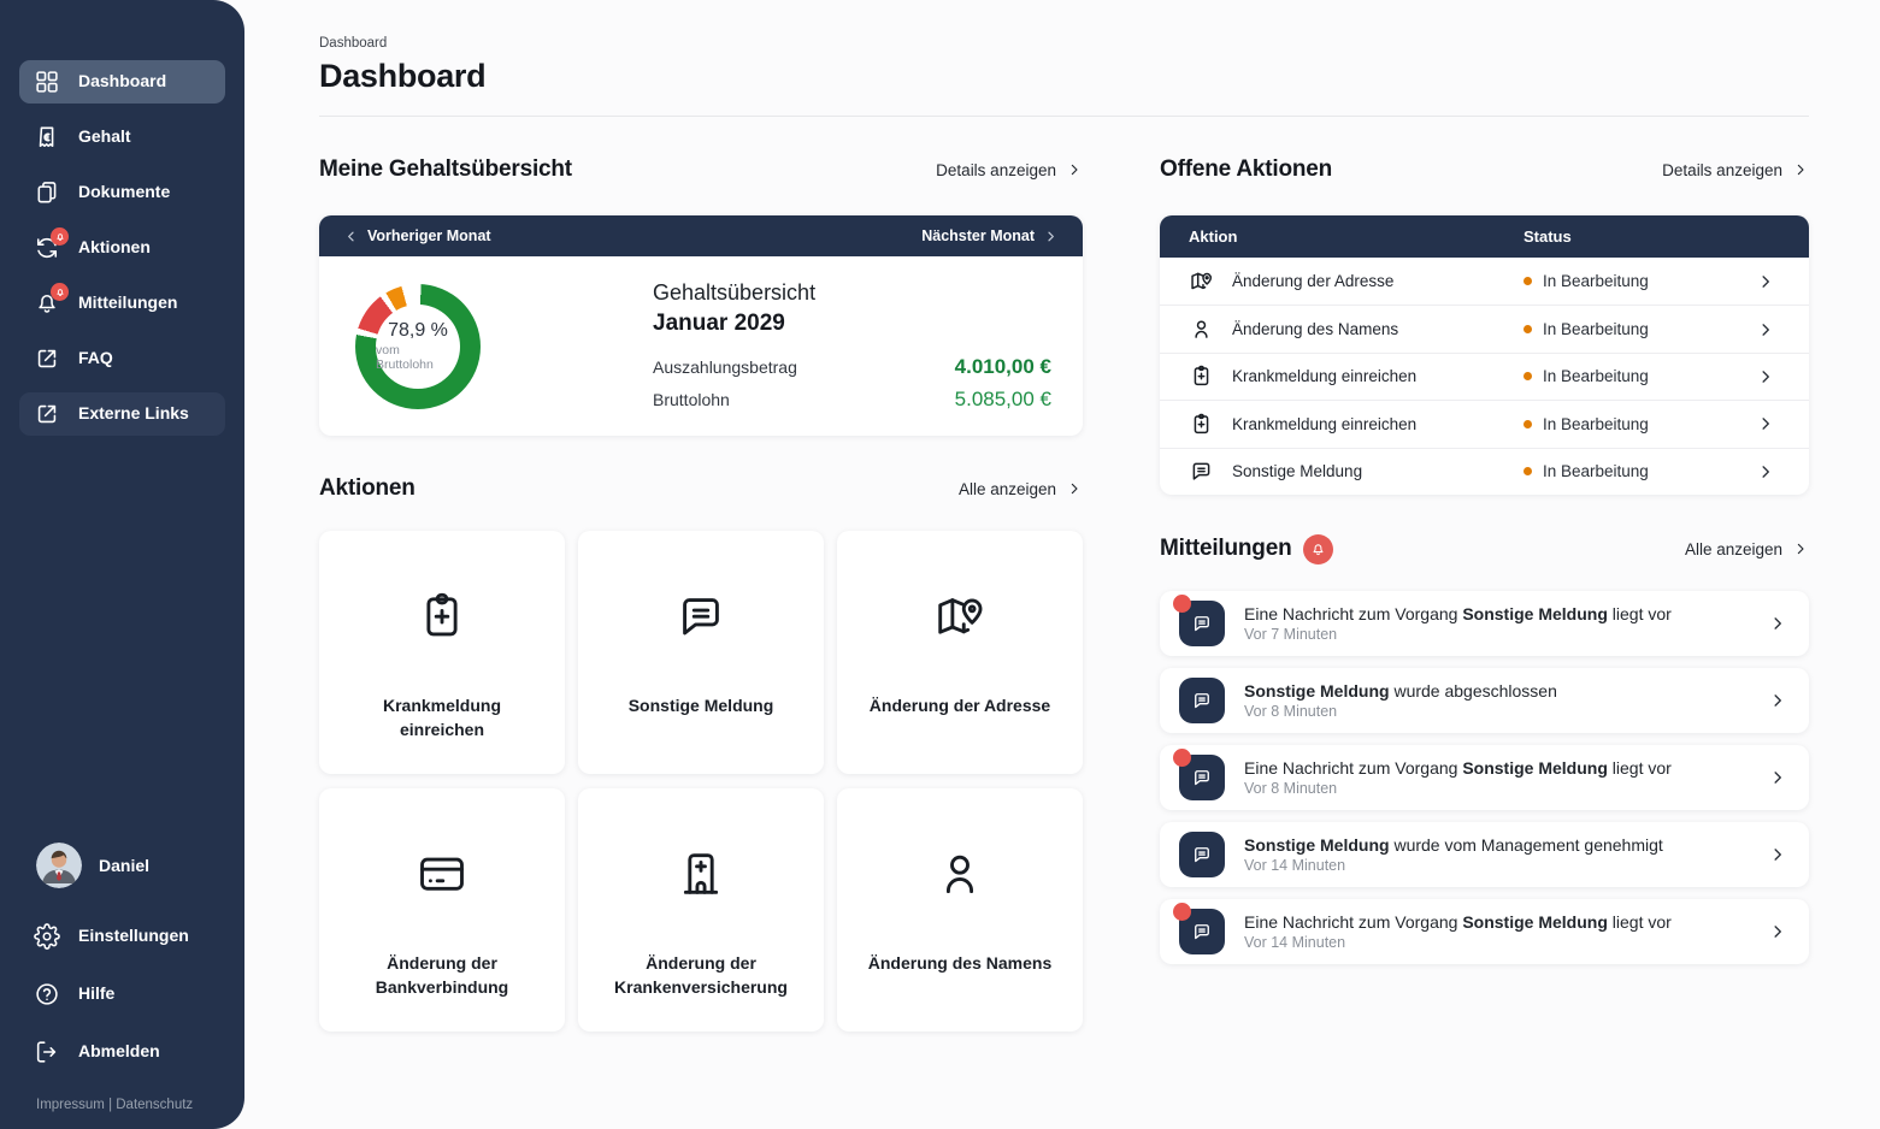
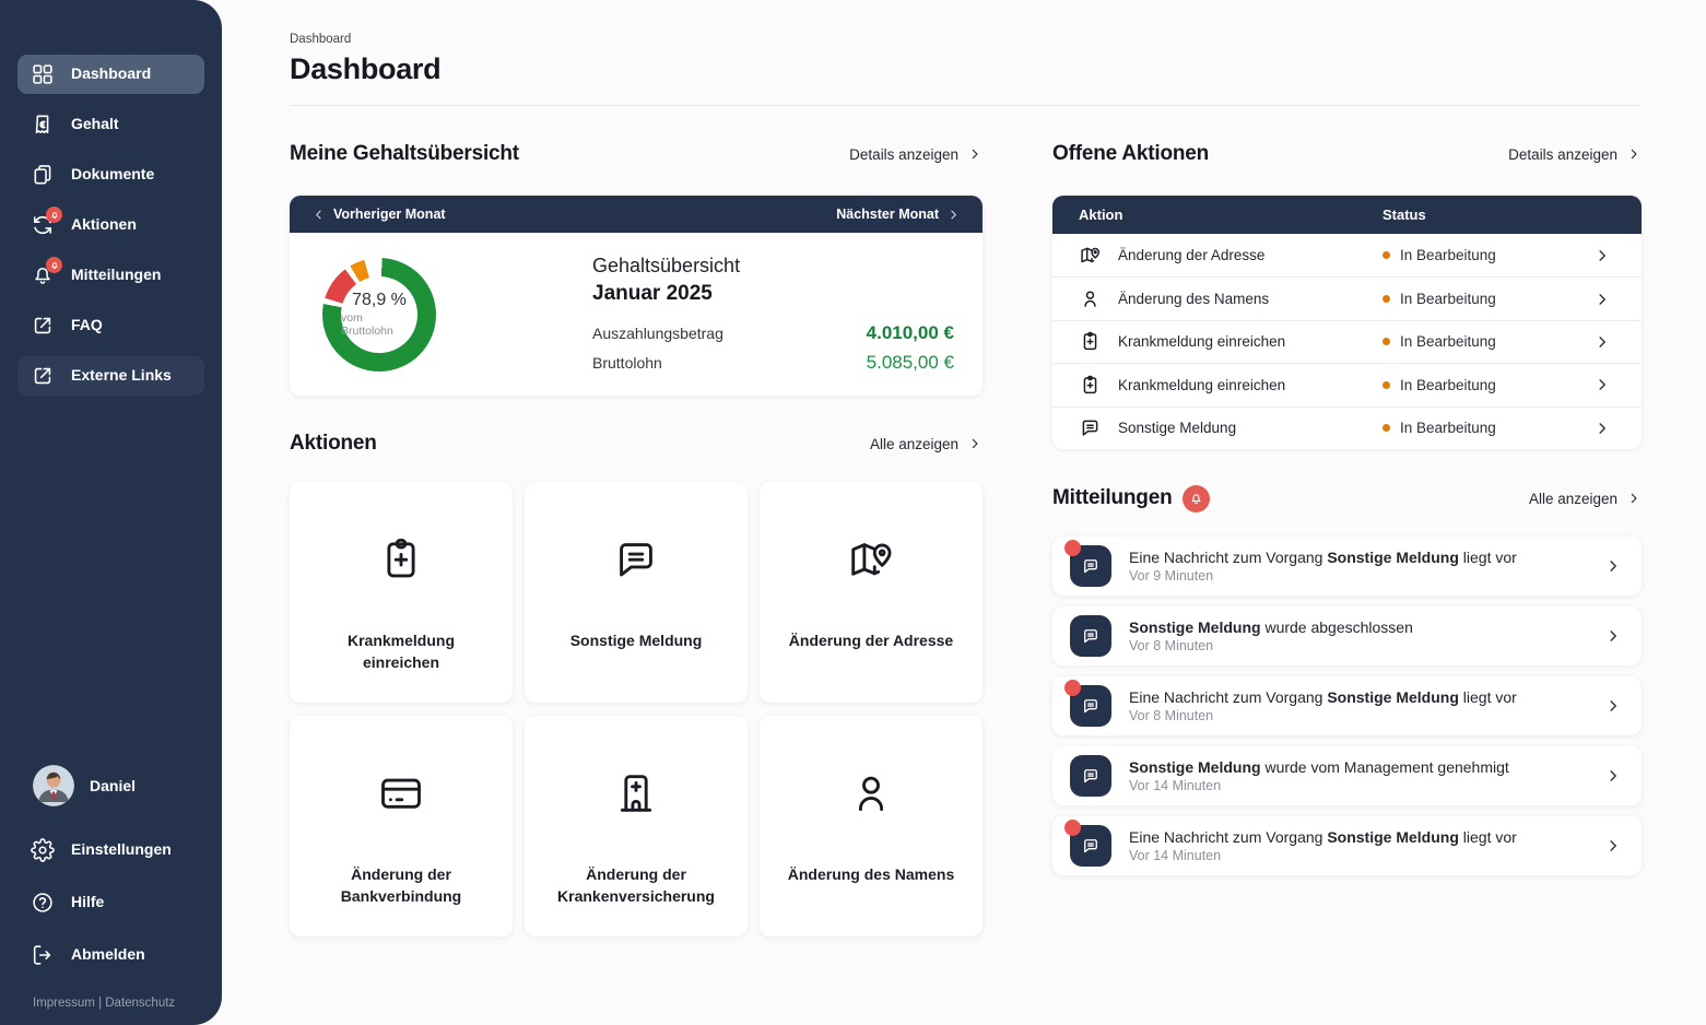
  Dashboard
  Gehalt
  Dokumente
  Aktionen
  Mitteilungen
  FAQ
  Externe Links
  Daniel
  Einstellungen
  Hilfe
  Abmelden
  Impressum | Datenschutz
  Dashboard
  Dashboard
  Meine Gehaltsübersicht
  Details anzeigen
  Vorheriger Monat
  Nächster Monat
  78,9 %
  vom Bruttolohn
  Gehaltsübersicht
- Januar 2029
+ Januar 2025
  Auszahlungsbetrag
  4.010,00 €
  Bruttolohn
  5.085,00 €
  Aktionen
  Alle anzeigen
  Krankmeldung einreichen
  Sonstige Meldung
  Änderung der Adresse
  Änderung der Bankverbindung
  Änderung der Krankenversicherung
  Änderung des Namens
  Offene Aktionen
  Details anzeigen
  Aktion
  Status
  Änderung der Adresse
  In Bearbeitung
  Änderung des Namens
  In Bearbeitung
  Krankmeldung einreichen
  In Bearbeitung
  Krankmeldung einreichen
  In Bearbeitung
  Sonstige Meldung
  In Bearbeitung
  Mitteilungen
  Alle anzeigen
  Eine Nachricht zum Vorgang Sonstige Meldung liegt vor
- Vor 7 Minuten
+ Vor 9 Minuten
  Sonstige Meldung wurde abgeschlossen
  Vor 8 Minuten
  Eine Nachricht zum Vorgang Sonstige Meldung liegt vor
  Vor 8 Minuten
  Sonstige Meldung wurde vom Management genehmigt
  Vor 14 Minuten
  Eine Nachricht zum Vorgang Sonstige Meldung liegt vor
  Vor 14 Minuten
